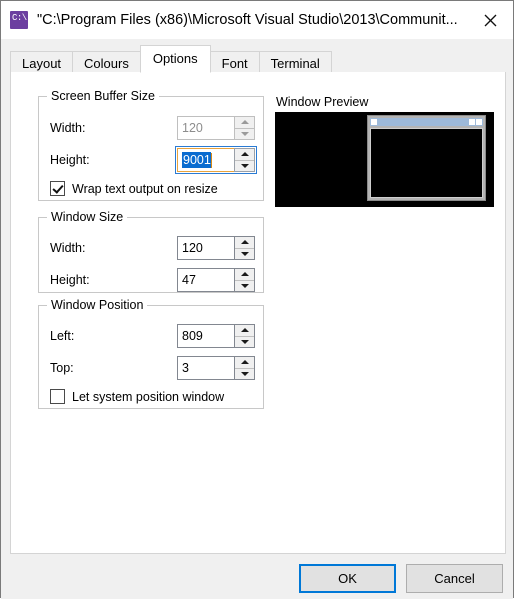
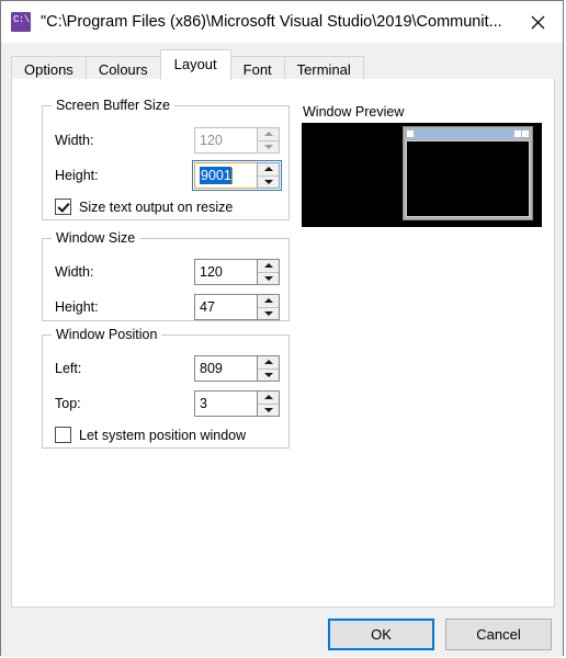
  C:\
- "C:\Program Files (x86)\Microsoft Visual Studio\2013\Communit...
+ "C:\Program Files (x86)\Microsoft Visual Studio\2019\Communit...
- Layout
+ Options
  Colours
- Options
+ Layout
  Font
  Terminal
  Screen Buffer Size
  Width:
  120
  Height:
  9001
- Wrap text output on resize
+ Size text output on resize
  Window Size
  Width:
  120
  Height:
  47
  Window Position
  Left:
  809
  Top:
  3
  Let system position window
  Window Preview
  OK
  Cancel
